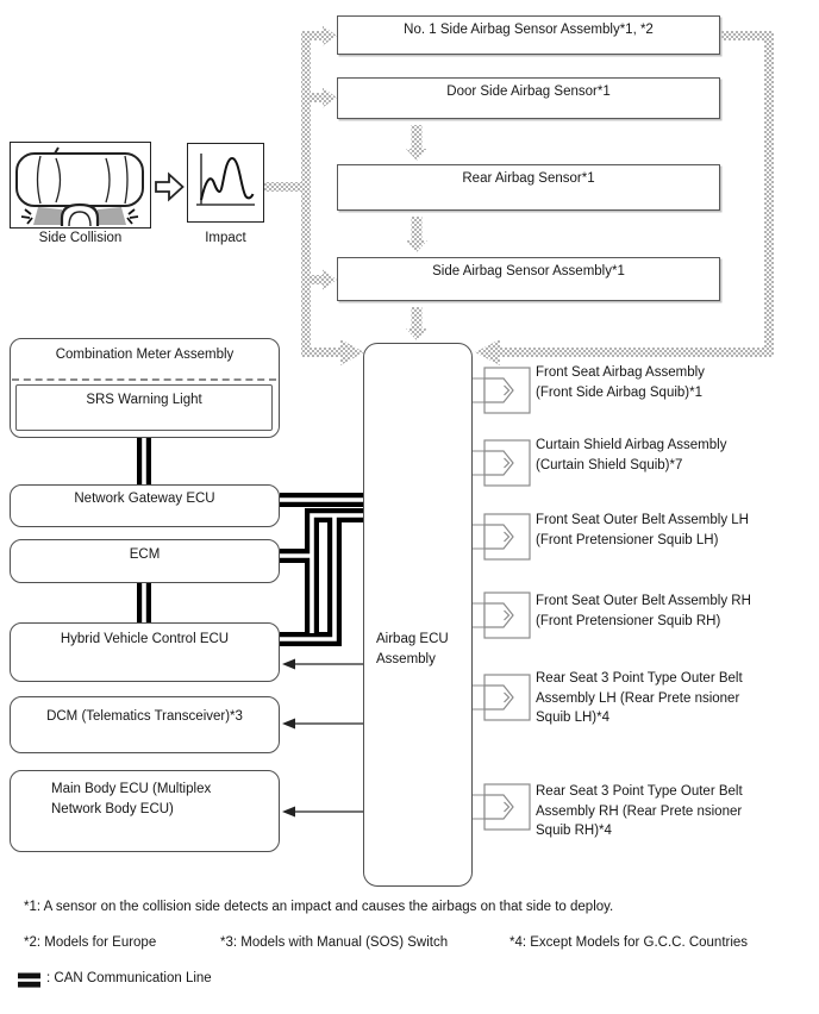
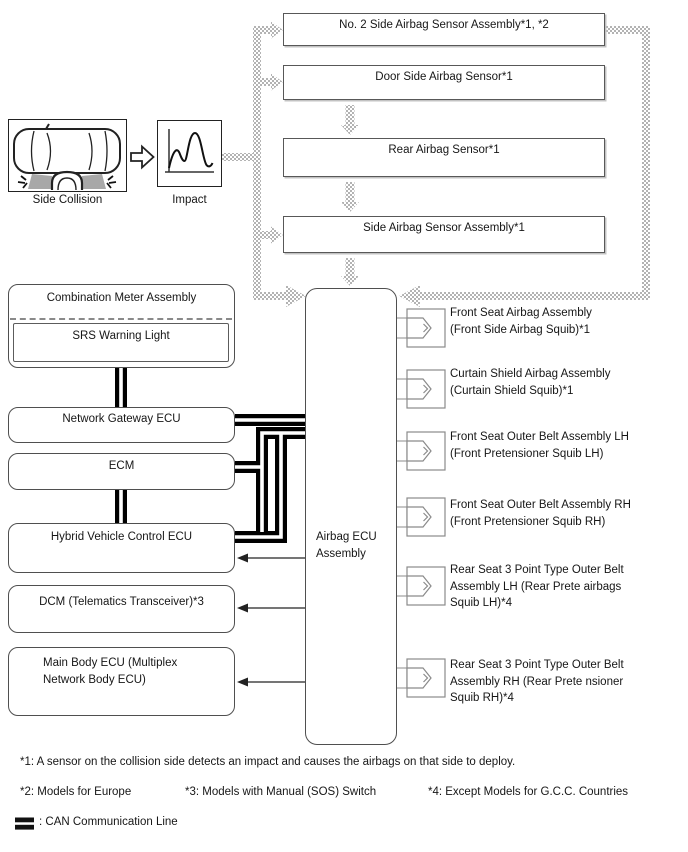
- No. 1 Side Airbag Sensor Assembly*1, *2
+ No. 2 Side Airbag Sensor Assembly*1, *2
  Door Side Airbag Sensor*1
  Rear Airbag Sensor*1
  Side Airbag Sensor Assembly*1
  Side Collision
  Impact
  Combination Meter Assembly
  SRS Warning Light
  Network Gateway ECU
  ECM
  Hybrid Vehicle Control ECU
  DCM (Telematics Transceiver)*3
  Main Body ECU (Multiplex
  Network Body ECU)
  Airbag ECU
  Assembly
  Front Seat Airbag Assembly
  (Front Side Airbag Squib)*1
  Curtain Shield Airbag Assembly
- (Curtain Shield Squib)*7
+ (Curtain Shield Squib)*1
  Front Seat Outer Belt Assembly LH
  (Front Pretensioner Squib LH)
  Front Seat Outer Belt Assembly RH
  (Front Pretensioner Squib RH)
  Rear Seat 3 Point Type Outer Belt
- Assembly LH (Rear Prete nsioner
+ Assembly LH (Rear Prete airbags
  Squib LH)*4
  Rear Seat 3 Point Type Outer Belt
  Assembly RH (Rear Prete nsioner
  Squib RH)*4
  *1: A sensor on the collision side detects an impact and causes the airbags on that side to deploy.
  *2: Models for Europe
  *3: Models with Manual (SOS) Switch
  *4: Except Models for G.C.C. Countries
  : CAN Communication Line
